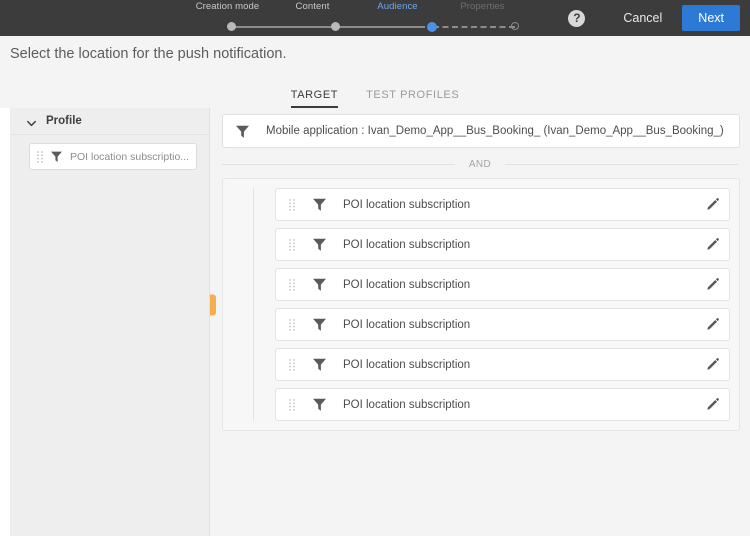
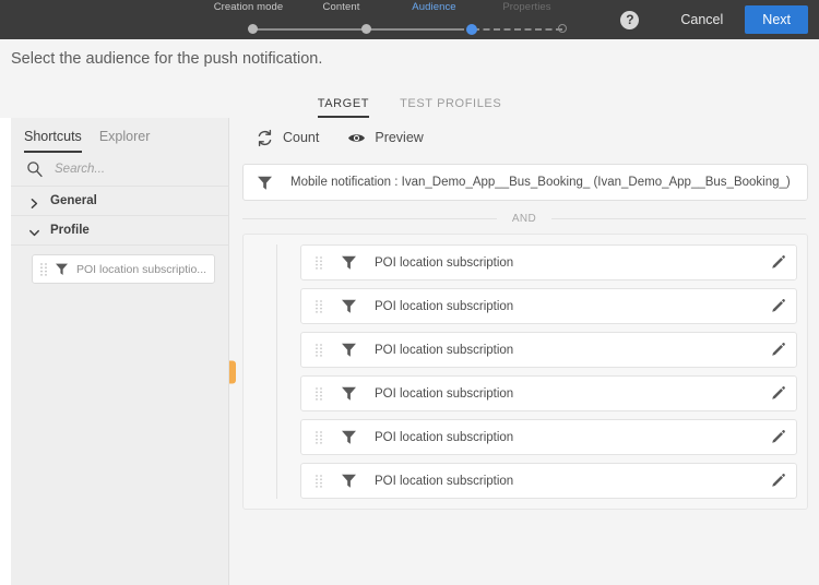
  Creation mode
  Content
  Audience
  Properties
  ?
  Cancel
  Next
- Select the location for the push notification.
+ Select the audience for the push notification.
  TARGET
  TEST PROFILES
+ Shortcuts
+ Explorer
+ Search...
+ General
  Profile
  POI location subscriptio...
+ Count
+ Preview
- Mobile application : Ivan_Demo_App__Bus_Booking_ (Ivan_Demo_App__Bus_Booking_)
+ Mobile notification : Ivan_Demo_App__Bus_Booking_ (Ivan_Demo_App__Bus_Booking_)
  AND
  POI location subscription
  POI location subscription
  POI location subscription
  POI location subscription
  POI location subscription
  POI location subscription
